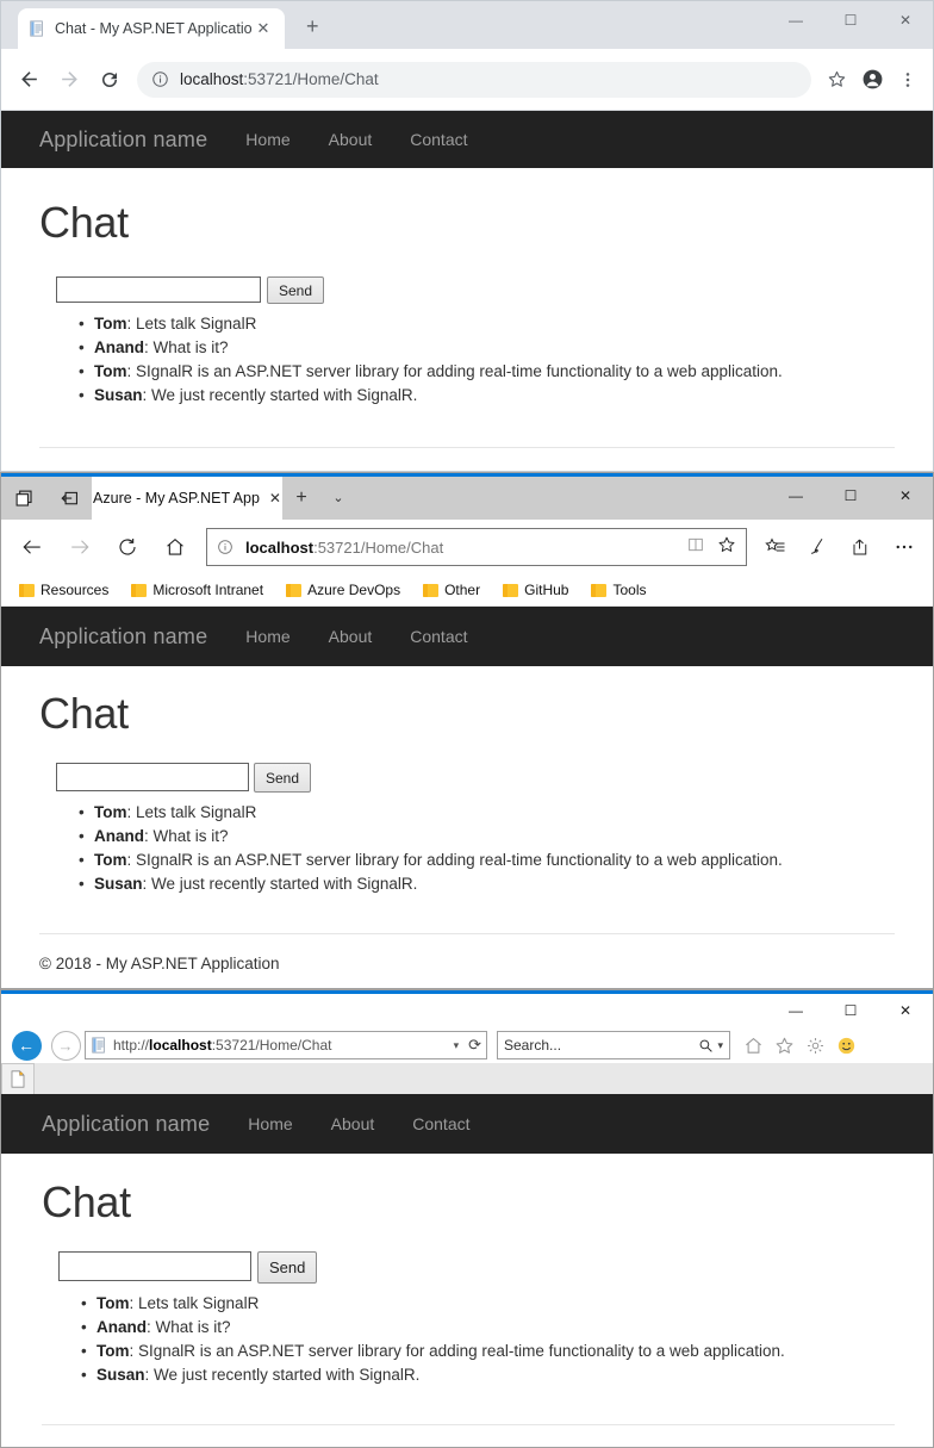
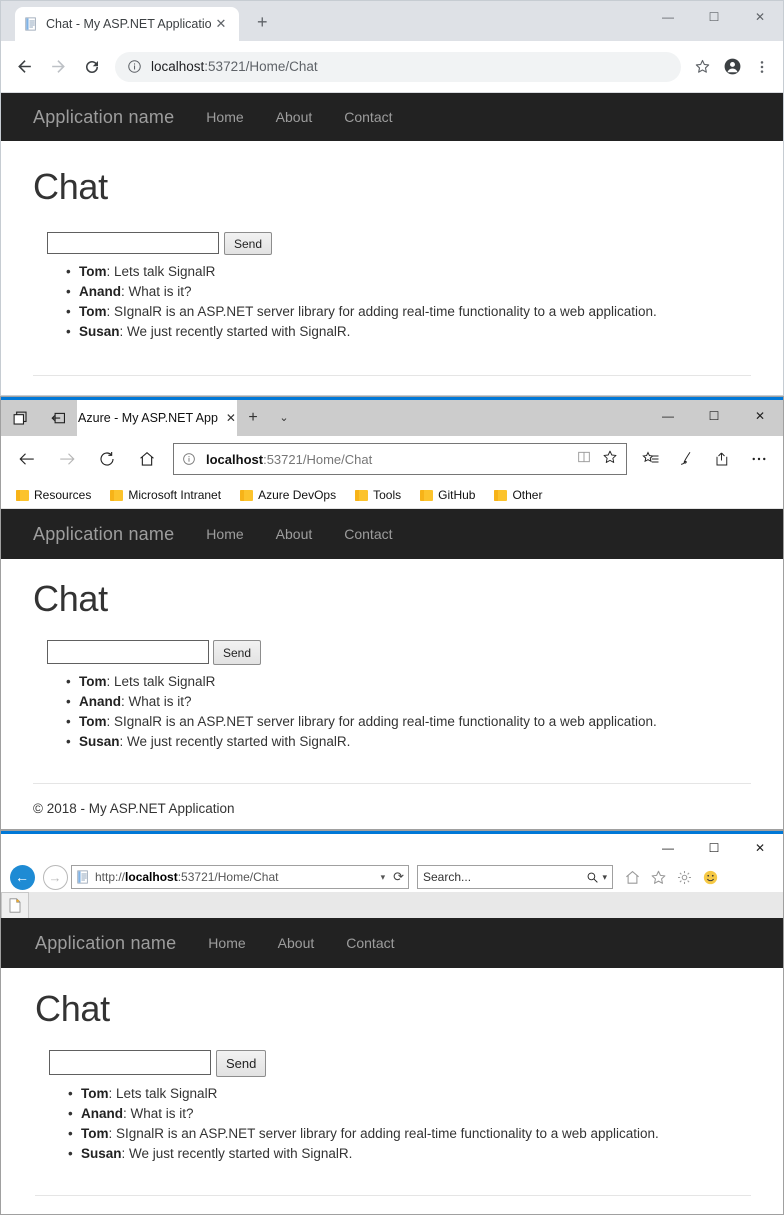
  Chat - My ASP.NET Applicatio
  ✕
  +
  —
  ☐
  ✕
  localhost:53721/Home/Chat
  Application name
  Home
  About
  Contact
  Chat
  Send
  Tom: Lets talk SignalR
  Anand: What is it?
  Tom: SIgnalR is an ASP.NET server library for adding real-time functionality to a web application.
  Susan: We just recently started with SignalR.
  Azure - My ASP.NET App
  ✕
  +
  ⌄
  —
  ☐
  ✕
  localhost:53721/Home/Chat
  Resources
  Microsoft Intranet
  Azure DevOps
- Other
+ Tools
  GitHub
- Tools
+ Other
  Application name
  Home
  About
  Contact
  Chat
  Send
  Tom: Lets talk SignalR
  Anand: What is it?
  Tom: SIgnalR is an ASP.NET server library for adding real-time functionality to a web application.
  Susan: We just recently started with SignalR.
  © 2018 - My ASP.NET Application
  —
  ☐
  ✕
  ←
  →
  http://localhost:53721/Home/Chat
  ▾
  ⟳
  Search...
  ▾
  Application name
  Home
  About
  Contact
  Chat
  Send
  Tom: Lets talk SignalR
  Anand: What is it?
  Tom: SIgnalR is an ASP.NET server library for adding real-time functionality to a web application.
  Susan: We just recently started with SignalR.
